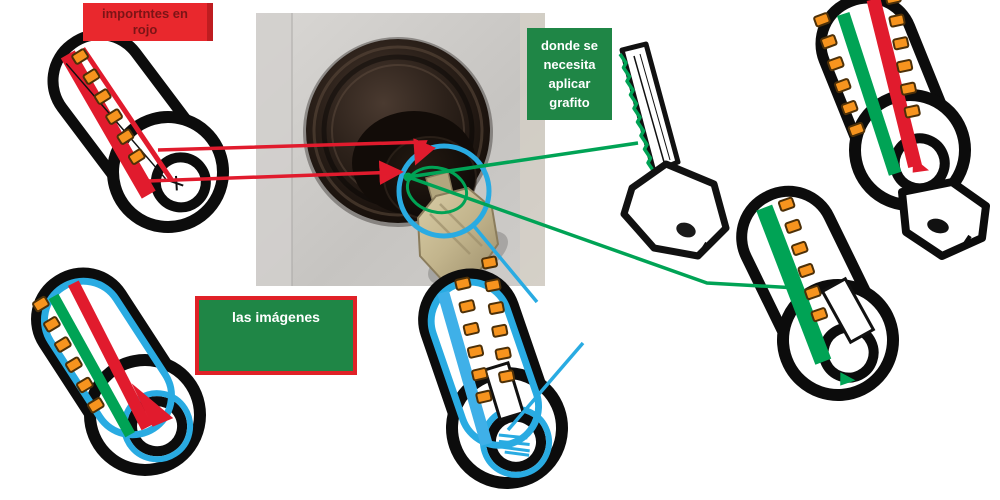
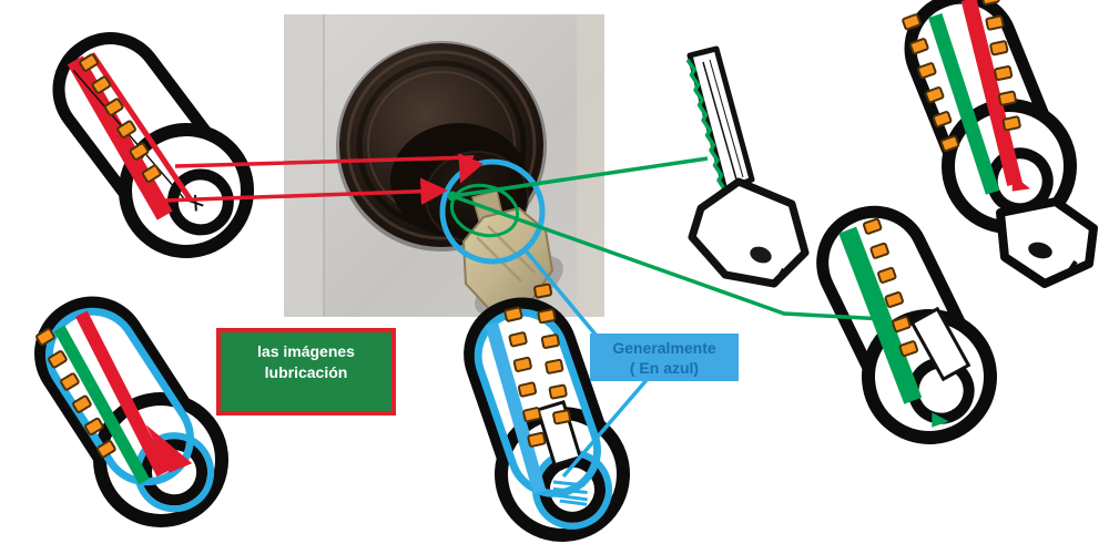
- importntes en
- rojo
- donde se
- necesita
- aplicar
- grafito
  las imágenes
+ lubricación
+ Generalmente
+ ( En azul)
